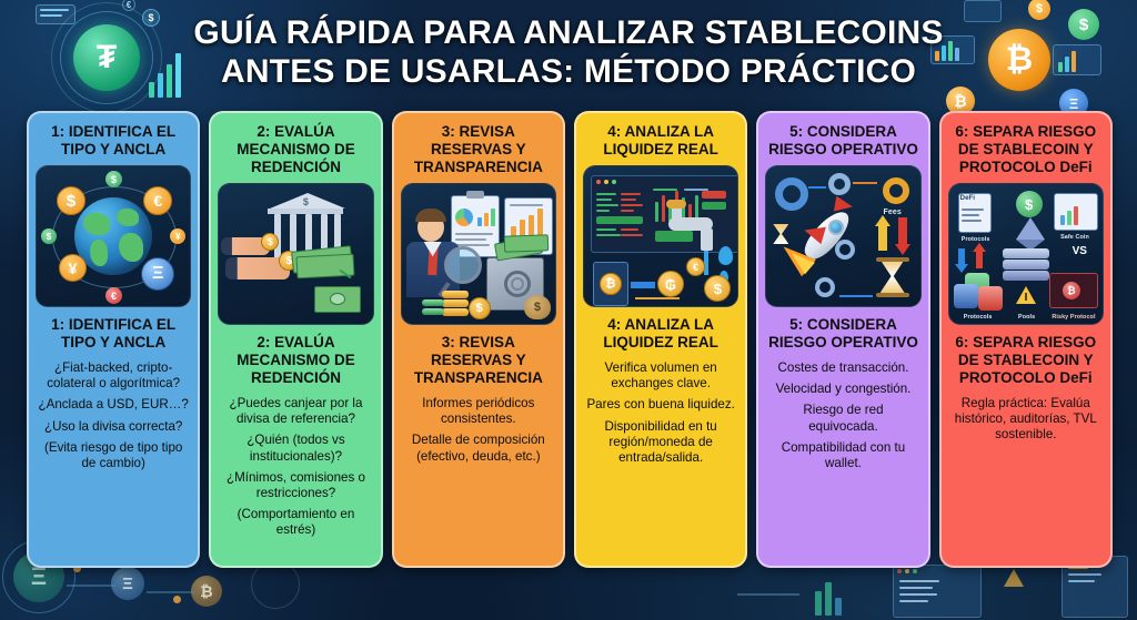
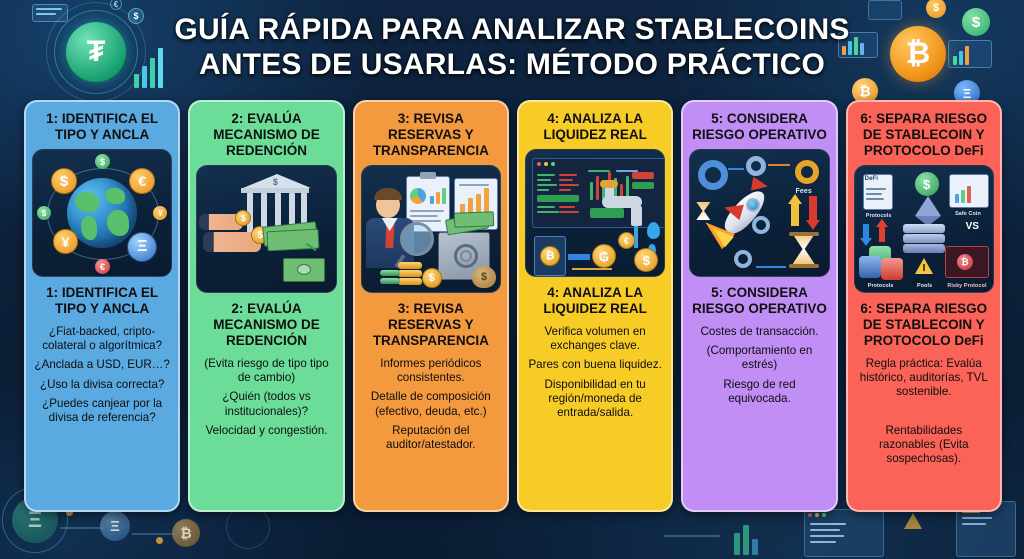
  ₮
  $
  €
  ₿
  ₿
  $
  $
  Ξ
  Ξ
  Ξ
  ₿
  GUÍA RÁPIDA PARA ANALIZAR STABLECOINS
  ANTES DE USARLAS: MÉTODO PRÁCTICO
  1: IDENTIFICA EL TIPO Y ANCLA
  $
  €
  ¥
  Ξ
  $
  €
  $
  ¥
  1: IDENTIFICA EL TIPO Y ANCLA
  ¿Fiat-backed, cripto-colateral o algorítmica?
  ¿Anclada a USD, EUR…?
  ¿Uso la divisa correcta?
- (Evita riesgo de tipo tipo de cambio)
+ ¿Puedes canjear por la divisa de referencia?
  2: EVALÚA MECANISMO DE REDENCIÓN
  $
  $
  $
  2: EVALÚA MECANISMO DE REDENCIÓN
- ¿Puedes canjear por la divisa de referencia?
+ (Evita riesgo de tipo tipo de cambio)
  ¿Quién (todos vs institucionales)?
- ¿Mínimos, comisiones o restricciones?
- (Comportamiento en estrés)
+ Velocidad y congestión.
  3: REVISA RESERVAS Y TRANSPARENCIA
  $
  $
  3: REVISA RESERVAS Y TRANSPARENCIA
  Informes periódicos consistentes.
  Detalle de composición (efectivo, deuda, etc.)
+ Reputación del auditor/atestador.
  4: ANALIZA LA LIQUIDEZ REAL
  ₿
  ₲
  €
  $
  4: ANALIZA LA LIQUIDEZ REAL
  Verifica volumen en exchanges clave.
  Pares con buena liquidez.
  Disponibilidad en tu región/moneda de entrada/salida.
  5: CONSIDERA RIESGO OPERATIVO
  5: CONSIDERA RIESGO OPERATIVO
  Costes de transacción.
- Velocidad y congestión.
+ (Comportamiento en estrés)
  Riesgo de red equivocada.
- Compatibilidad con tu wallet.
  6: SEPARA RIESGO DE STABLECOIN Y PROTOCOLO DeFi
  $
  VS
  ₿
  6: SEPARA RIESGO DE STABLECOIN Y PROTOCOLO DeFi
  Regla práctica: Evalúa histórico, auditorías, TVL sostenible.
+ Rentabilidades razonables (Evita sospechosas).
